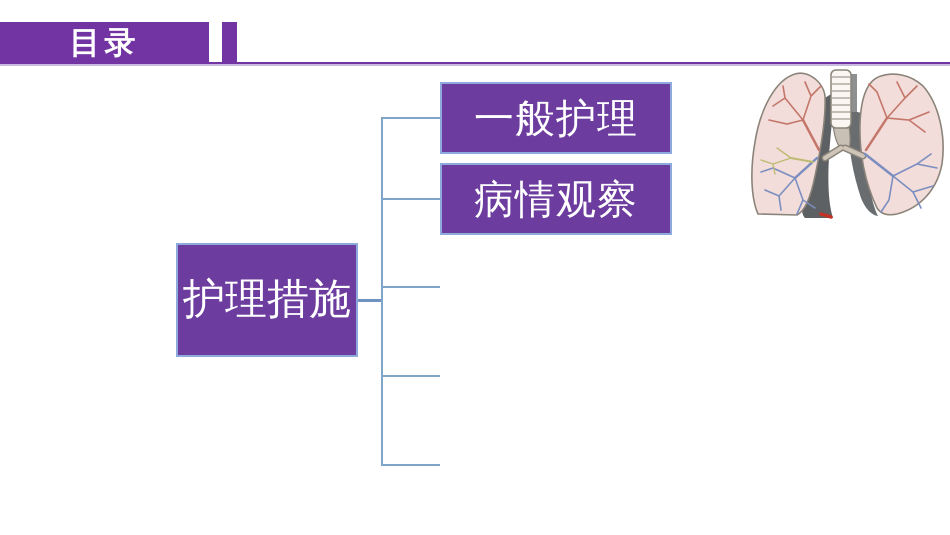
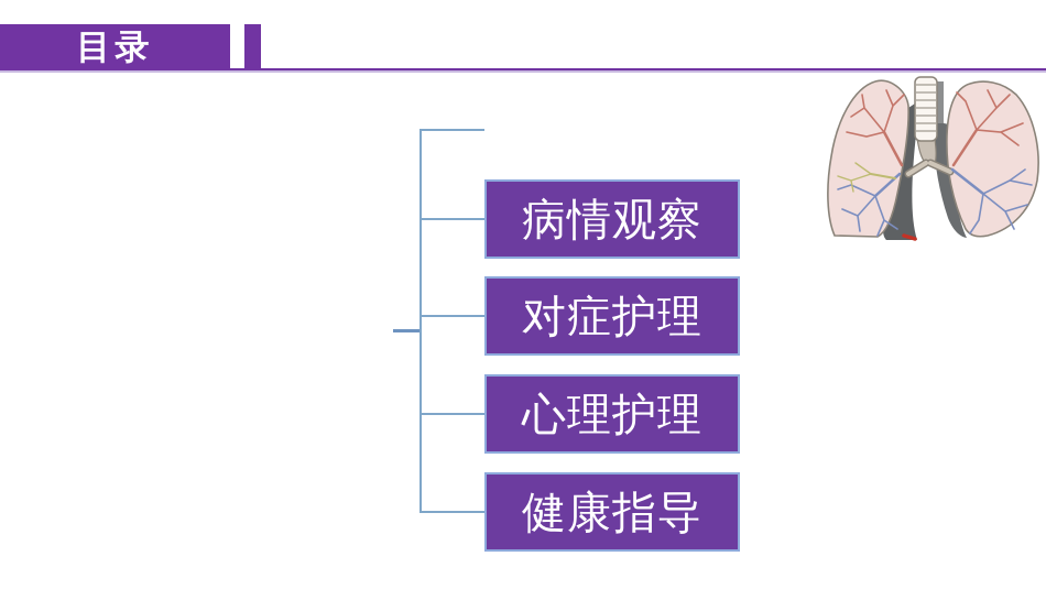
  目录
- 护理措施
- 一般护理
  病情观察
+ 对症护理
+ 心理护理
+ 健康指导
